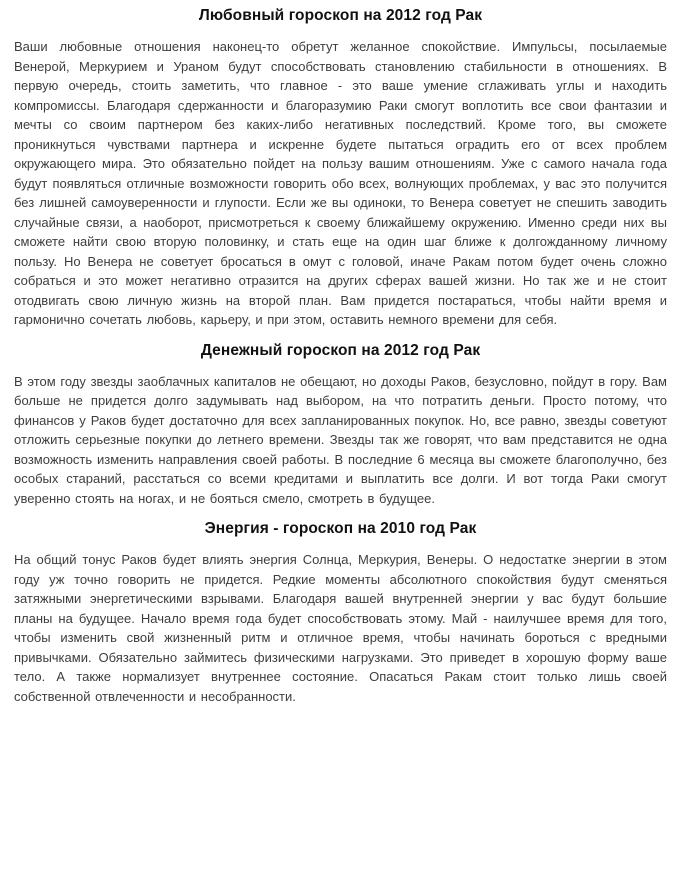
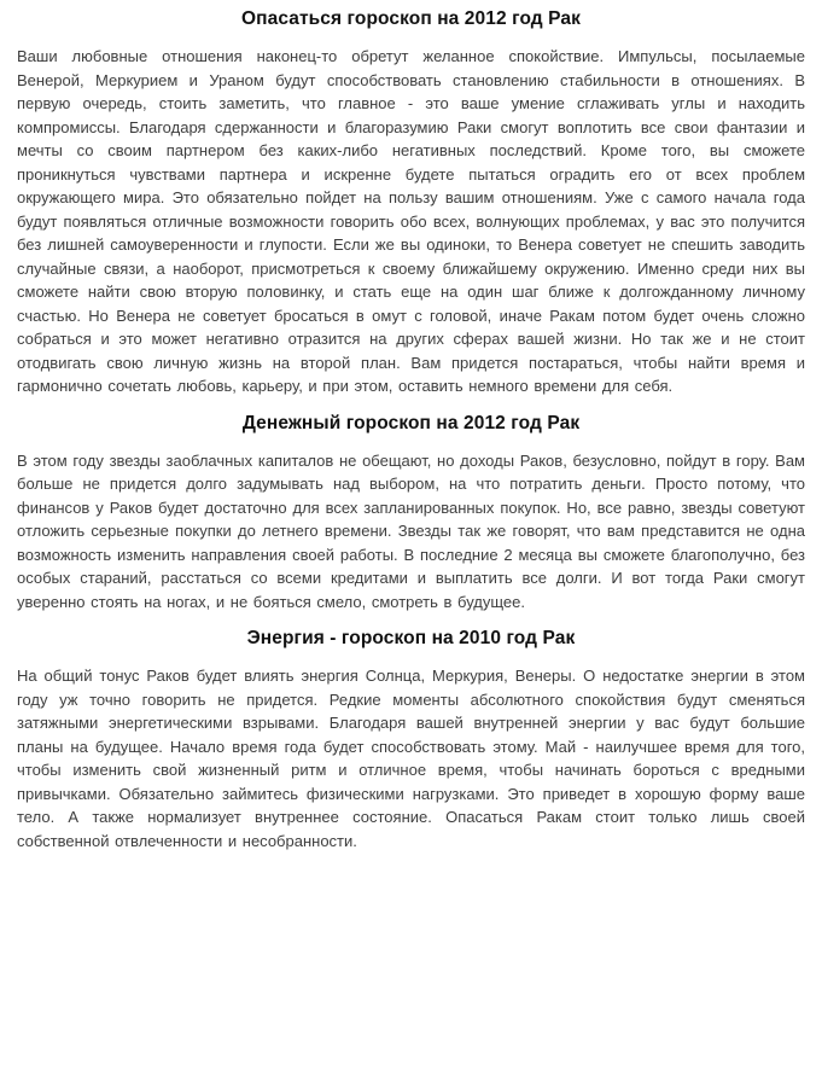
- Любовный гороскоп на 2012 год Рак
+ Опасаться гороскоп на 2012 год Рак
- Ваши любовные отношения наконец-то обретут желанное спокойствие. Импульсы, посылаемые Венерой, Меркурием и Ураном будут способствовать становлению стабильности в отношениях. В первую очередь, стоить заметить, что главное - это ваше умение сглаживать углы и находить компромиссы. Благодаря сдержанности и благоразумию Раки смогут воплотить все свои фантазии и мечты со своим партнером без каких-либо негативных последствий. Кроме того, вы сможете проникнуться чувствами партнера и искренне будете пытаться оградить его от всех проблем окружающего мира. Это обязательно пойдет на пользу вашим отношениям. Уже с самого начала года будут появляться отличные возможности говорить обо всех, волнующих проблемах, у вас это получится без лишней самоуверенности и глупости. Если же вы одиноки, то Венера советует не спешить заводить случайные связи, а наоборот, присмотреться к своему ближайшему окружению. Именно среди них вы сможете найти свою вторую половинку, и стать еще на один шаг ближе к долгожданному личному пользу. Но Венера не советует бросаться в омут с головой, иначе Ракам потом будет очень сложно собраться и это может негативно отразится на других сферах вашей жизни. Но так же и не стоит отодвигать свою личную жизнь на второй план. Вам придется постараться, чтобы найти время и гармонично сочетать любовь, карьеру, и при этом, оставить немного времени для себя.
+ Ваши любовные отношения наконец-то обретут желанное спокойствие. Импульсы, посылаемые Венерой, Меркурием и Ураном будут способствовать становлению стабильности в отношениях. В первую очередь, стоить заметить, что главное - это ваше умение сглаживать углы и находить компромиссы. Благодаря сдержанности и благоразумию Раки смогут воплотить все свои фантазии и мечты со своим партнером без каких-либо негативных последствий. Кроме того, вы сможете проникнуться чувствами партнера и искренне будете пытаться оградить его от всех проблем окружающего мира. Это обязательно пойдет на пользу вашим отношениям. Уже с самого начала года будут появляться отличные возможности говорить обо всех, волнующих проблемах, у вас это получится без лишней самоуверенности и глупости. Если же вы одиноки, то Венера советует не спешить заводить случайные связи, а наоборот, присмотреться к своему ближайшему окружению. Именно среди них вы сможете найти свою вторую половинку, и стать еще на один шаг ближе к долгожданному личному счастью. Но Венера не советует бросаться в омут с головой, иначе Ракам потом будет очень сложно собраться и это может негативно отразится на других сферах вашей жизни. Но так же и не стоит отодвигать свою личную жизнь на второй план. Вам придется постараться, чтобы найти время и гармонично сочетать любовь, карьеру, и при этом, оставить немного времени для себя.
  Денежный гороскоп на 2012 год Рак
- В этом году звезды заоблачных капиталов не обещают, но доходы Раков, безусловно, пойдут в гору. Вам больше не придется долго задумывать над выбором, на что потратить деньги. Просто потому, что финансов у Раков будет достаточно для всех запланированных покупок. Но, все равно, звезды советуют отложить серьезные покупки до летнего времени. Звезды так же говорят, что вам представится не одна возможность изменить направления своей работы. В последние 6 месяца вы сможете благополучно, без особых стараний, расстаться со всеми кредитами и выплатить все долги. И вот тогда Раки смогут уверенно стоять на ногах, и не бояться смело, смотреть в будущее.
+ В этом году звезды заоблачных капиталов не обещают, но доходы Раков, безусловно, пойдут в гору. Вам больше не придется долго задумывать над выбором, на что потратить деньги. Просто потому, что финансов у Раков будет достаточно для всех запланированных покупок. Но, все равно, звезды советуют отложить серьезные покупки до летнего времени. Звезды так же говорят, что вам представится не одна возможность изменить направления своей работы. В последние 2 месяца вы сможете благополучно, без особых стараний, расстаться со всеми кредитами и выплатить все долги. И вот тогда Раки смогут уверенно стоять на ногах, и не бояться смело, смотреть в будущее.
  Энергия - гороскоп на 2010 год Рак
  На общий тонус Раков будет влиять энергия Солнца, Меркурия, Венеры. О недостатке энергии в этом году уж точно говорить не придется. Редкие моменты абсолютного спокойствия будут сменяться затяжными энергетическими взрывами. Благодаря вашей внутренней энергии у вас будут большие планы на будущее. Начало время года будет способствовать этому. Май - наилучшее время для того, чтобы изменить свой жизненный ритм и отличное время, чтобы начинать бороться с вредными привычками. Обязательно займитесь физическими нагрузками. Это приведет в хорошую форму ваше тело. А также нормализует внутреннее состояние. Опасаться Ракам стоит только лишь своей собственной отвлеченности и несобранности.
